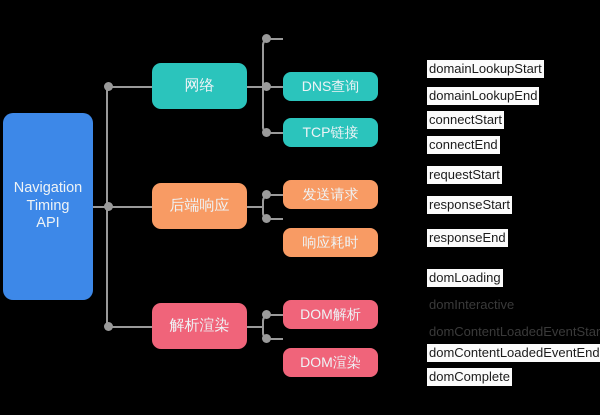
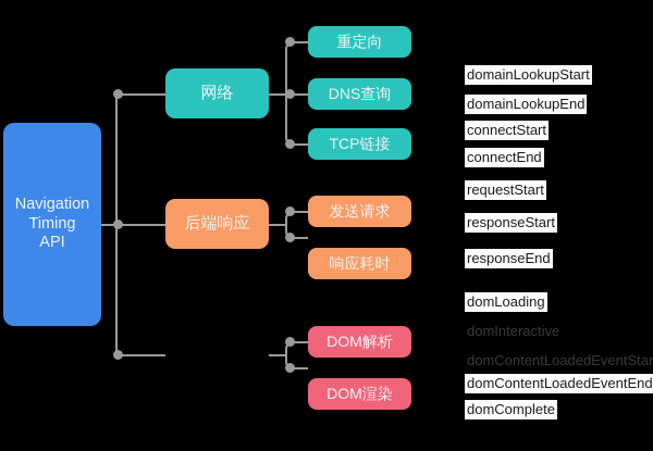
  Navigation
  Timing
  API
  网络
+ 重定向
  DNS查询
  TCP链接
  后端响应
  发送请求
  响应耗时
- 解析渲染
  DOM解析
  DOM渲染
  domainLookupStart
  domainLookupEnd
  connectStart
  connectEnd
  requestStart
  responseStart
  responseEnd
  domLoading
  domInteractive
  domContentLoadedEventStar
  domContentLoadedEventEnd
  domComplete
